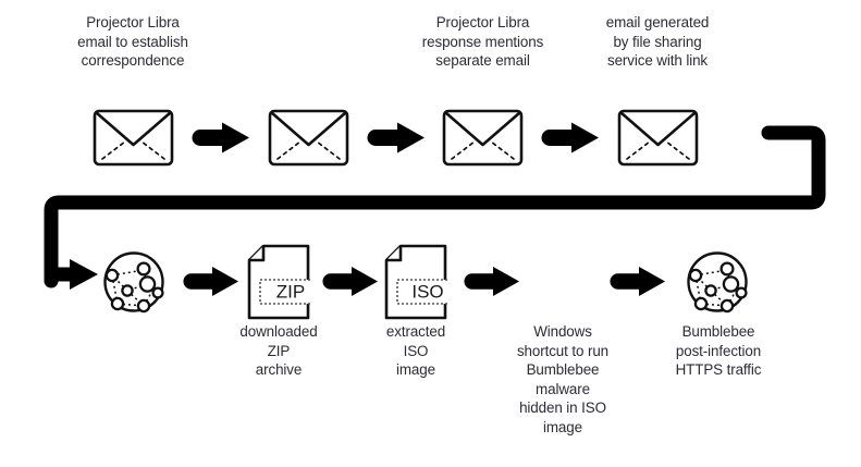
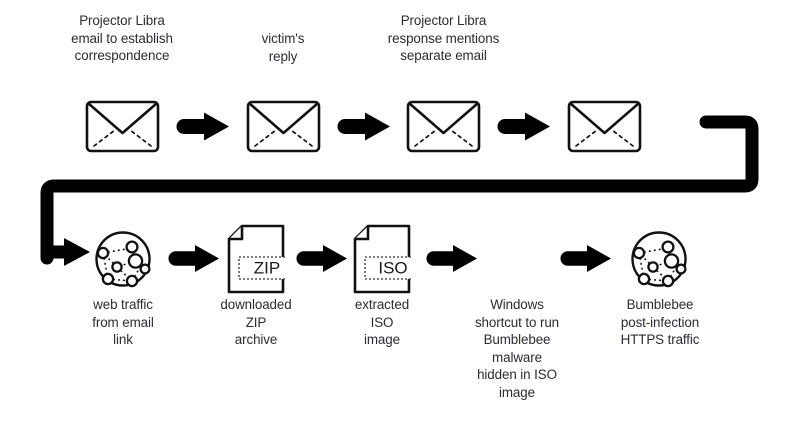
  Projector Libra
  email to establish
  correspondence
+ victim's
+ reply
  Projector Libra
  response mentions
  separate email
- email generated
- by file sharing
- service with link
  ZIP
  ISO
+ web traffic
+ from email
+ link
  downloaded
  ZIP
  archive
  extracted
  ISO
  image
  Windows
  shortcut to run
  Bumblebee
  malware
  hidden in ISO
  image
  Bumblebee
  post-infection
  HTTPS traffic
